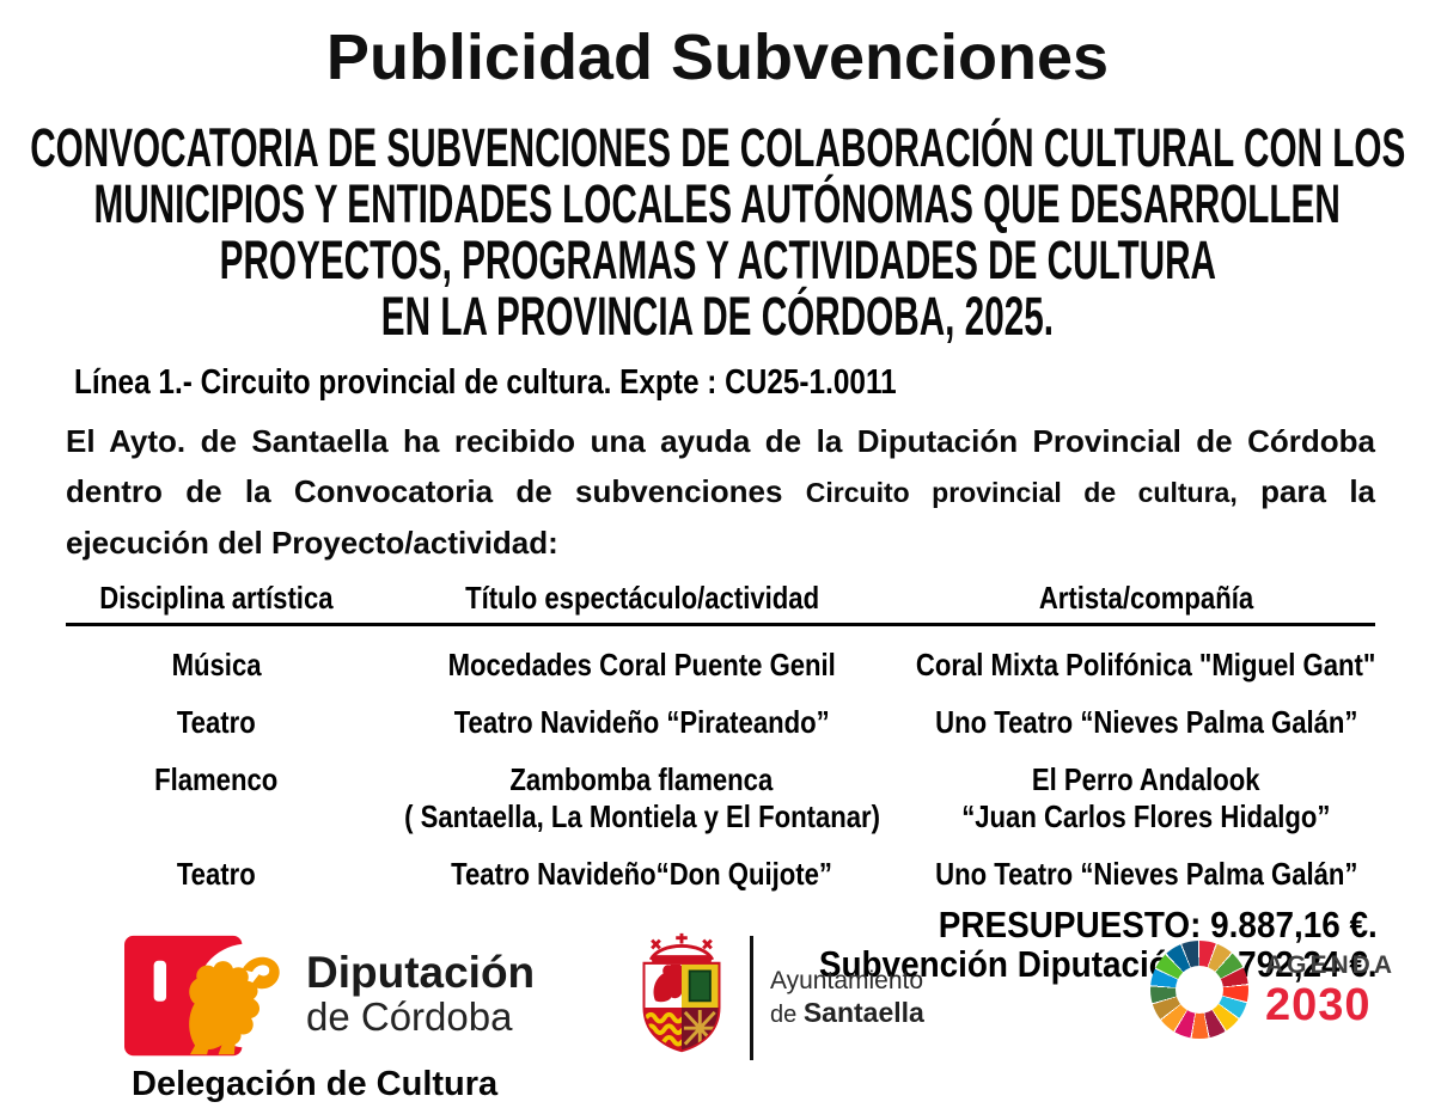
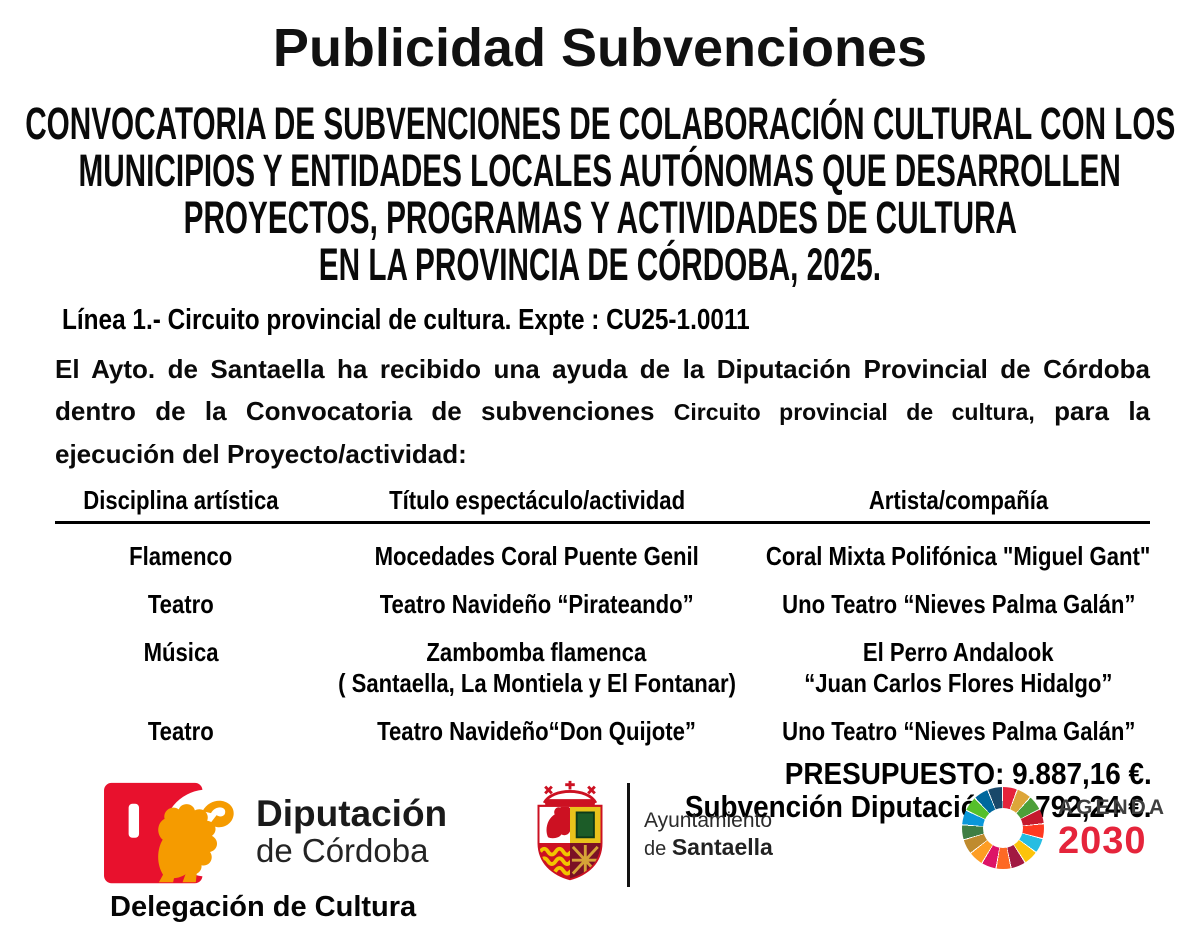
  Publicidad Subvenciones
  CONVOCATORIA DE SUBVENCIONES DE COLABORACIÓN CULTURAL CON LOS
  MUNICIPIOS Y ENTIDADES LOCALES AUTÓNOMAS QUE DESARROLLEN
  PROYECTOS, PROGRAMAS Y ACTIVIDADES DE CULTURA
  EN LA PROVINCIA DE CÓRDOBA, 2025.
  Línea 1.- Circuito provincial de cultura. Expte : CU25-1.0011
  El Ayto. de Santaella ha recibido una ayuda de la Diputación Provincial de Córdoba
  dentro de la Convocatoria de subvenciones Circuito provincial de cultura, para la
  ejecución del Proyecto/actividad:
  Disciplina artística
  Título espectáculo/actividad
  Artista/compañía
- Música
+ Flamenco
  Mocedades Coral Puente Genil
  Coral Mixta Polifónica "Miguel Gant"
  Teatro
  Teatro Navideño “Pirateando”
  Uno Teatro “Nieves Palma Galán”
- Flamenco
+ Música
  Zambomba flamenca
  ( Santaella, La Montiela y El Fontanar)
  El Perro Andalook
  “Juan Carlos Flores Hidalgo”
  Teatro
  Teatro Navideño“Don Quijote”
  Uno Teatro “Nieves Palma Galán”
  PRESUPUESTO: 9.887,16 €.
  Subvención Diputaci792,24 €.
  Diputación
  de Córdoba
  Delegación de Cultura
  Ayuntamiento
  de Santaella
  AGENDA
  2030
